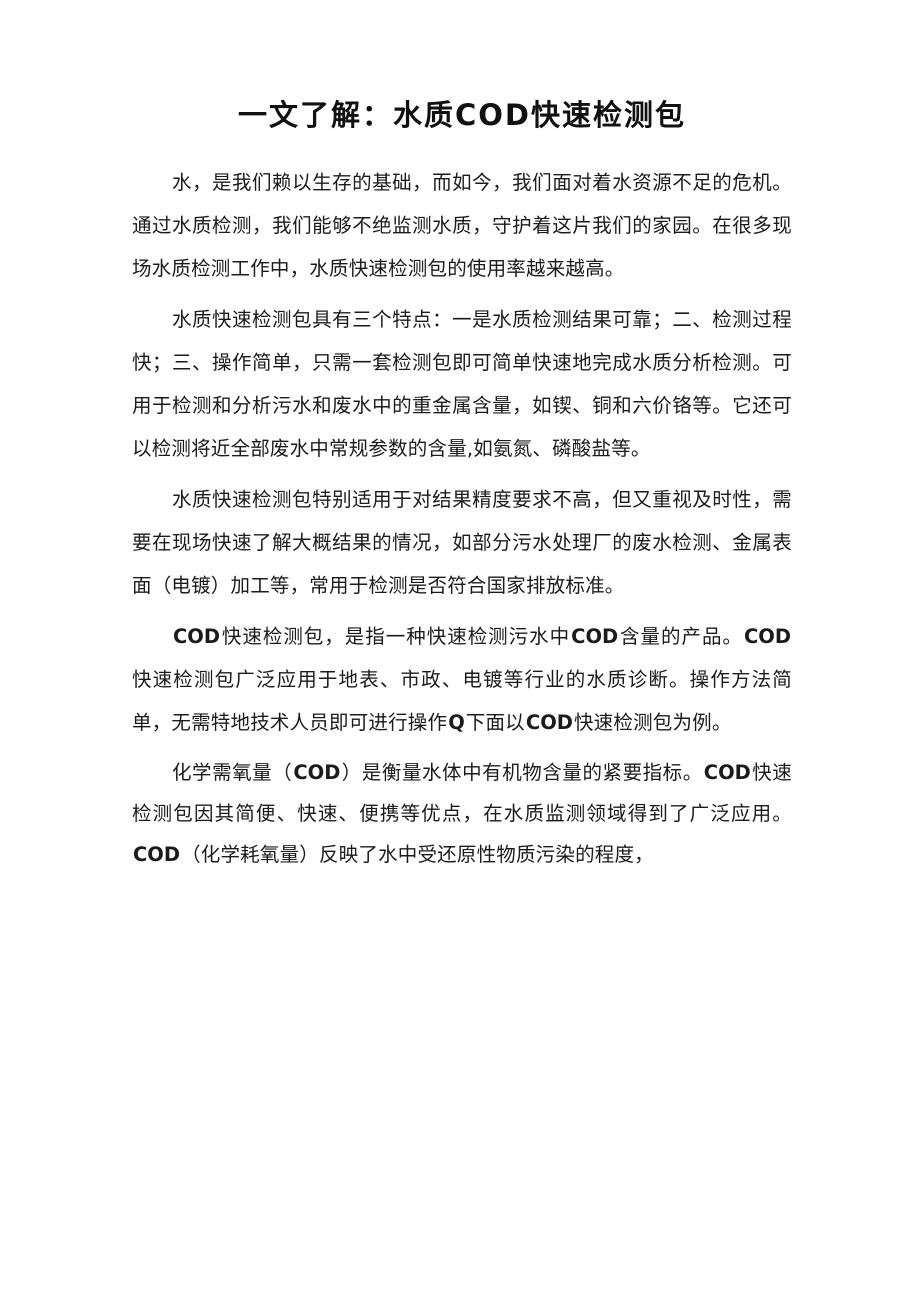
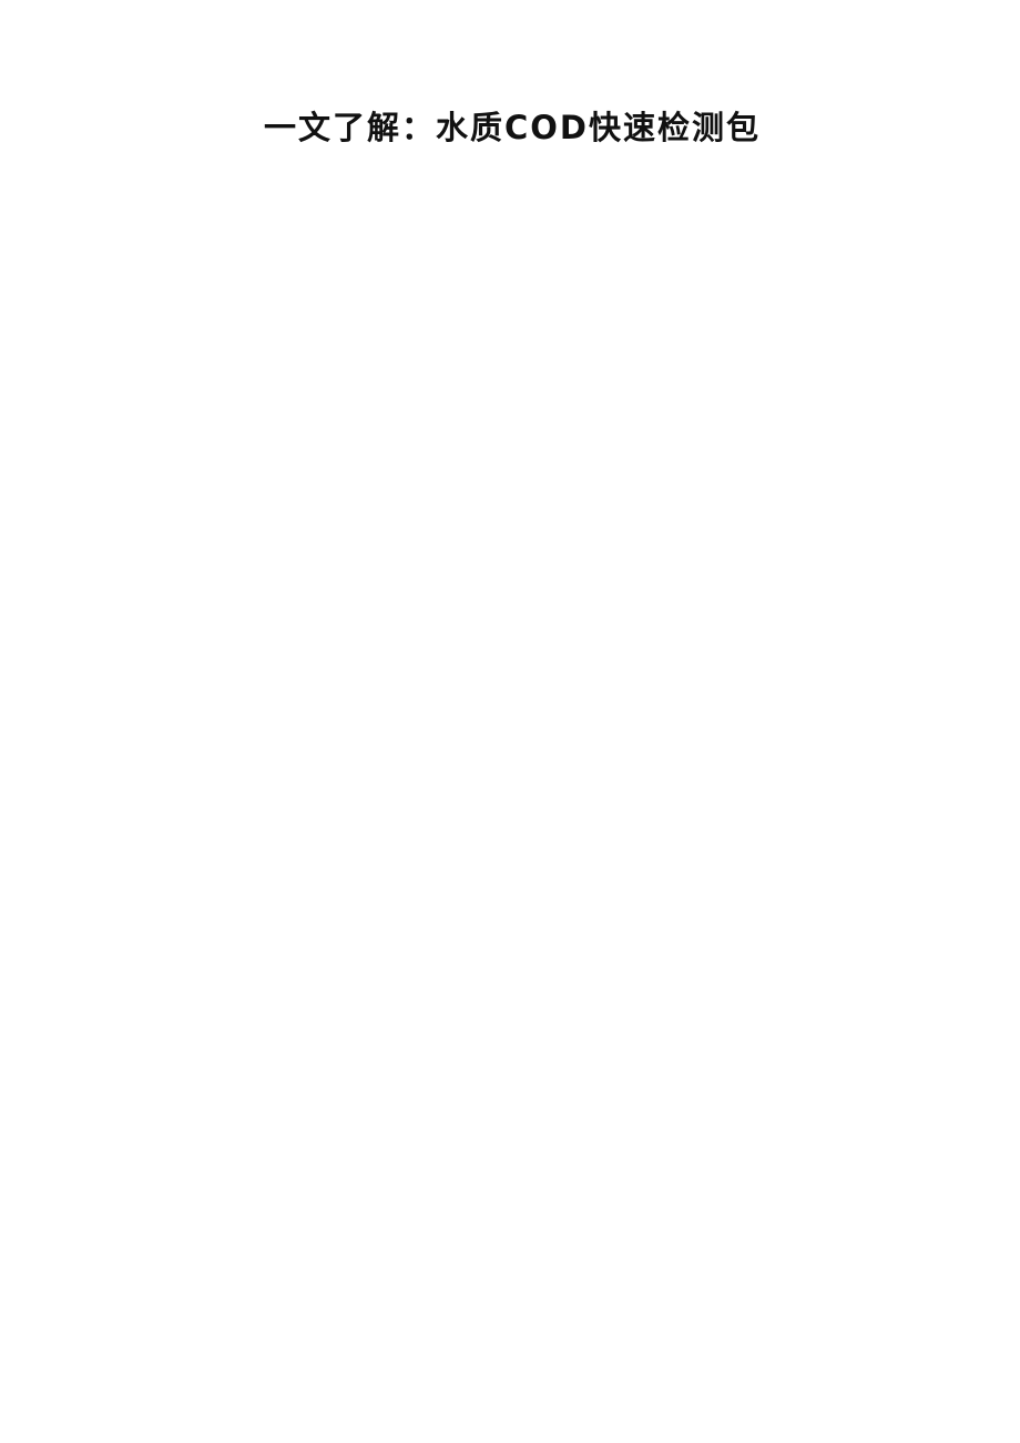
  一文了解：水质COD快速检测包
- 水，是我们赖以生存的基础，而如今，我们面对着水资源不足的危机。通过水质检测，我们能够不绝监测水质，守护着这片我们的家园。在很多现场水质检测工作中，水质快速检测包的使用率越来越高。
- 水质快速检测包具有三个特点：一是水质检测结果可靠；二、检测过程快；三、操作简单，只需一套检测包即可简单快速地完成水质分析检测。可用于检测和分析污水和废水中的重金属含量，如锲、铜和六价铬等。它还可以检测将近全部废水中常规参数的含量,如氨氮、磷酸盐等。
- 水质快速检测包特别适用于对结果精度要求不高，但又重视及时性，需要在现场快速了解大概结果的情况，如部分污水处理厂的废水检测、金属表面（电镀）加工等，常用于检测是否符合国家排放标准。
- COD快速检测包，是指一种快速检测污水中COD含量的产品。COD快速检测包广泛应用于地表、市政、电镀等行业的水质诊断。操作方法简单，无需特地技术人员即可进行操作Q下面以COD快速检测包为例。
- 化学需氧量（COD）是衡量水体中有机物含量的紧要指标。COD快速检测包因其简便、快速、便携等优点，在水质监测领域得到了广泛应用。COD（化学耗氧量）反映了水中受还原性物质污染的程度，
